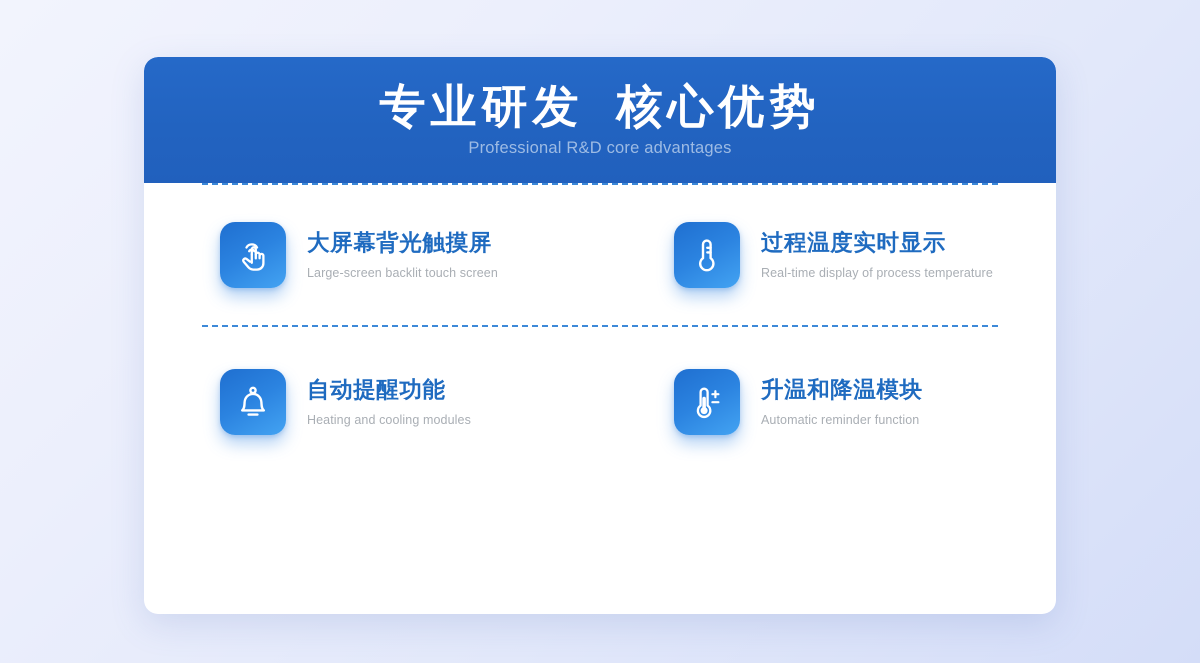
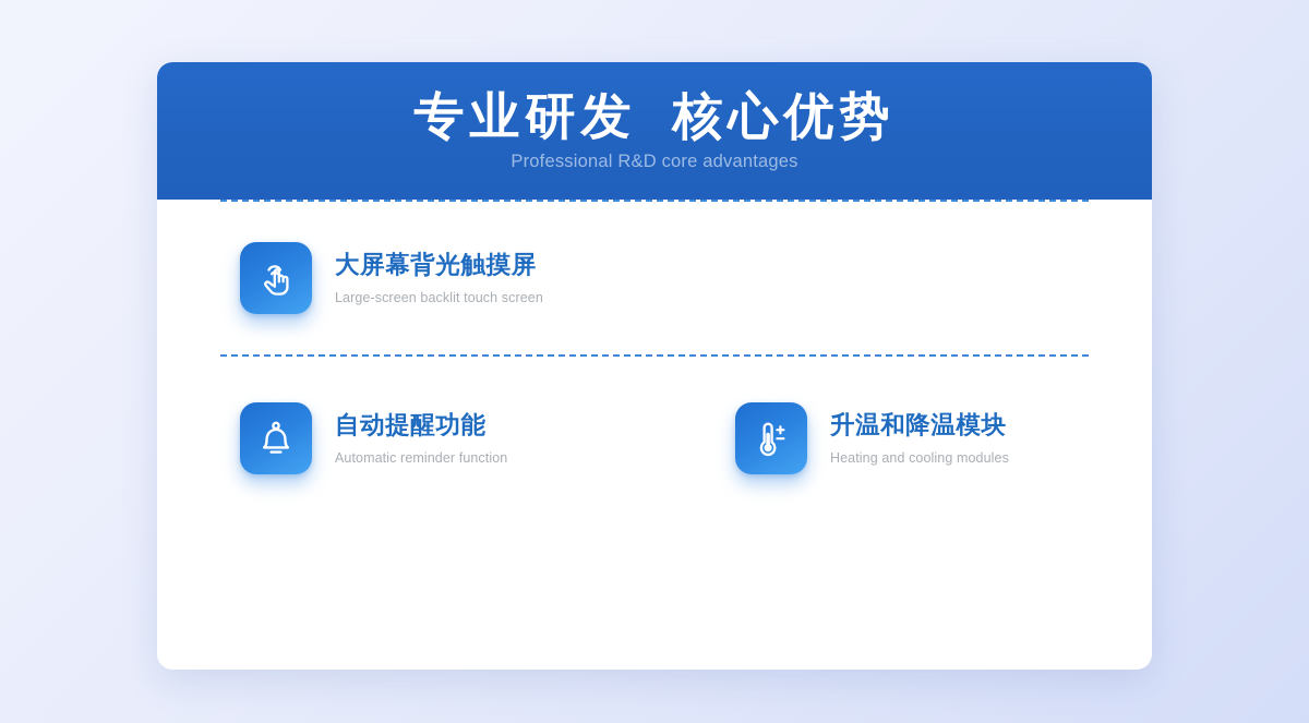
  专业研发 核心优势
  Professional R&D core advantages
  大屏幕背光触摸屏
  Large-screen backlit touch screen
- 过程温度实时显示
- Real-time display of process temperature
  自动提醒功能
- Heating and cooling modules
+ Automatic reminder function
  升温和降温模块
- Automatic reminder function
+ Heating and cooling modules
